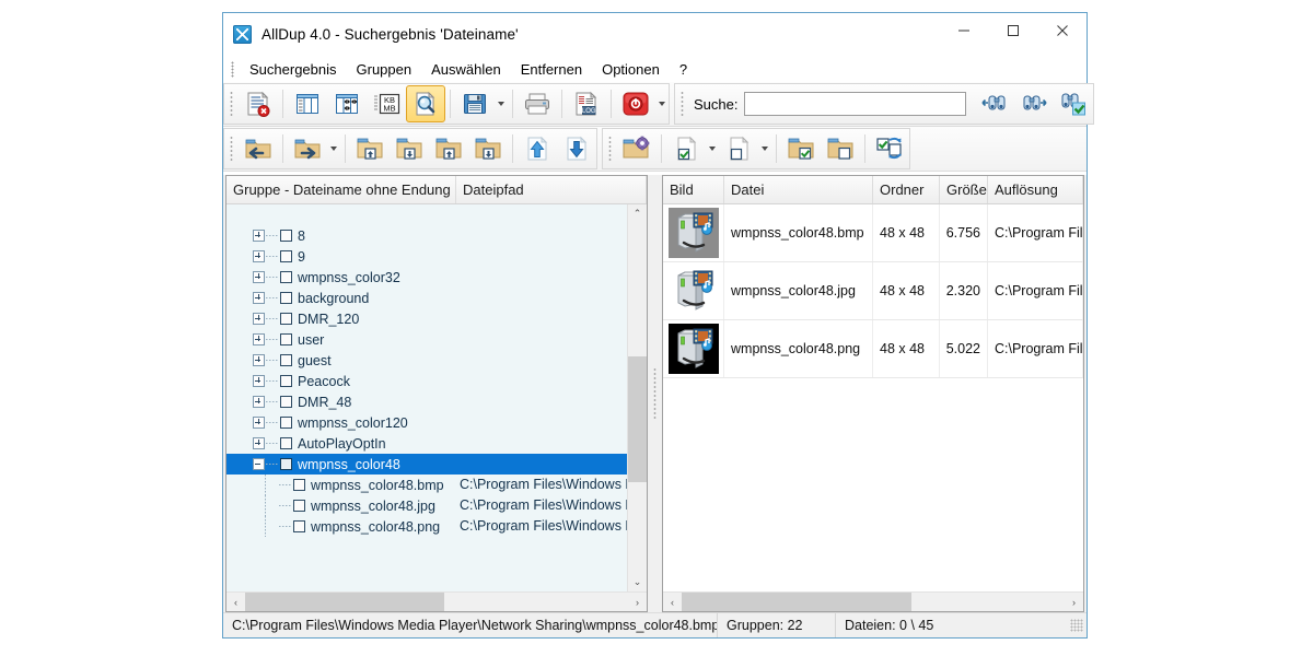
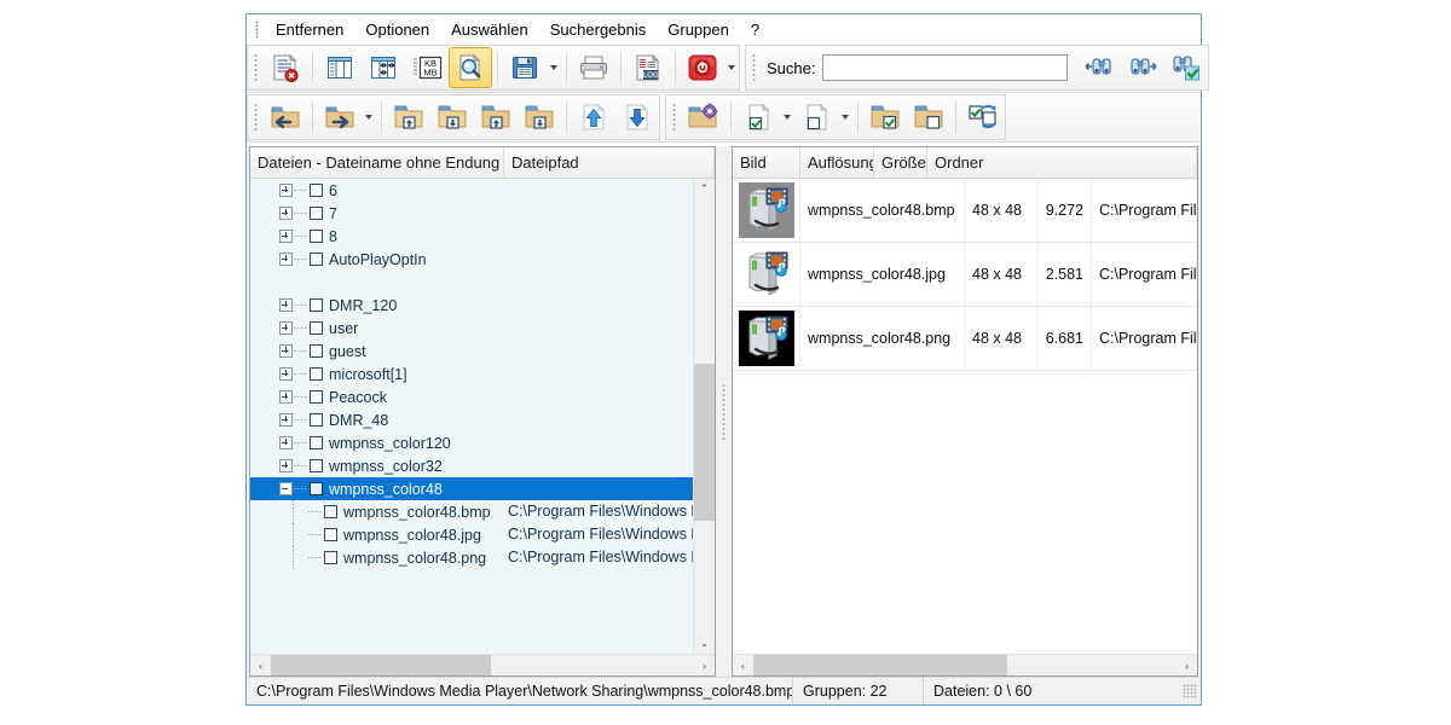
- AllDup 4.0 - Suchergebnis 'Dateiname'
- Suchergebnis
+ Entfernen
- Gruppen
+ Optionen
  Auswählen
- Entfernen
+ Suchergebnis
- Optionen
+ Gruppen
  ?
  KB
  MB
  Suche:
- Gruppe - Dateiname ohne Endung
+ Dateien - Dateiname ohne Endung
  Dateipfad
+ 6
+ 7
  8
- 9
- wmpnss_color32
+ AutoPlayOptIn
- background
  DMR_120
  user
  guest
+ microsoft[1]
  Peacock
  DMR_48
  wmpnss_color120
- AutoPlayOptIn
+ wmpnss_color32
  wmpnss_color48
  wmpnss_color48.bmp
  C:\Program Files\Windows
  wmpnss_color48.jpg
  C:\Program Files\Windows
  wmpnss_color48.png
  C:\Program Files\Windows
  ⌃
  ⌄
  ‹
  ›
  Bild
- Datei
- Ordner
+ Auflösung
  Größe
- Auflösung
+ Ordner
  wmpnss_color48.bmp
  48 x 48
- 6.756
+ 9.272
  C:\Program Fil
  wmpnss_color48.jpg
  48 x 48
- 2.320
+ 2.581
  C:\Program Fil
  wmpnss_color48.png
  48 x 48
- 5.022
+ 6.681
  C:\Program Fil
  ‹
  ›
  C:\Program Files\Windows Media Player\Network Sharing\wmpnss_color48.bmp
  Gruppen: 22
- Dateien: 0 \ 45
+ Dateien: 0 \ 60
